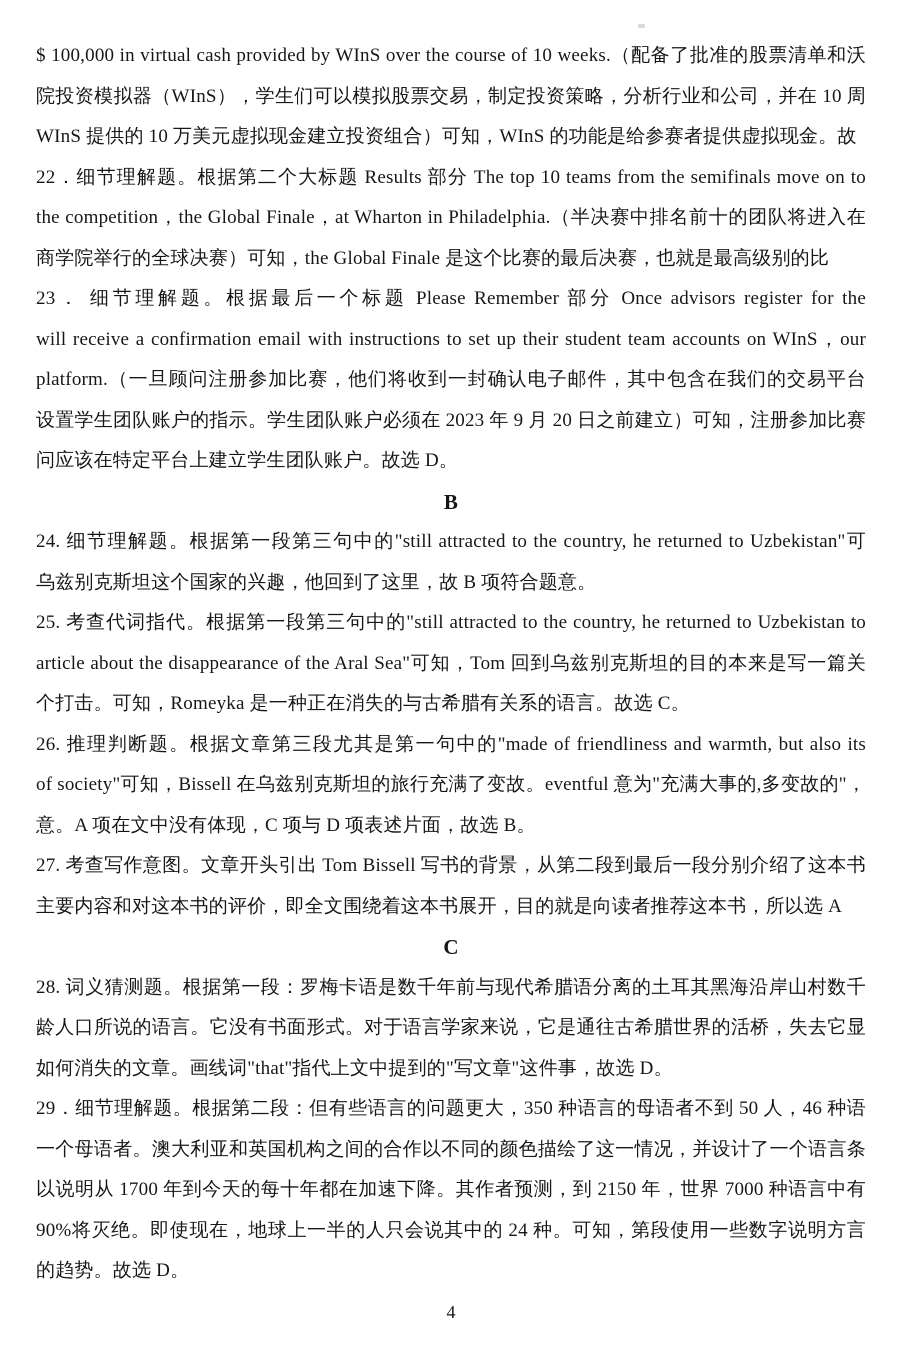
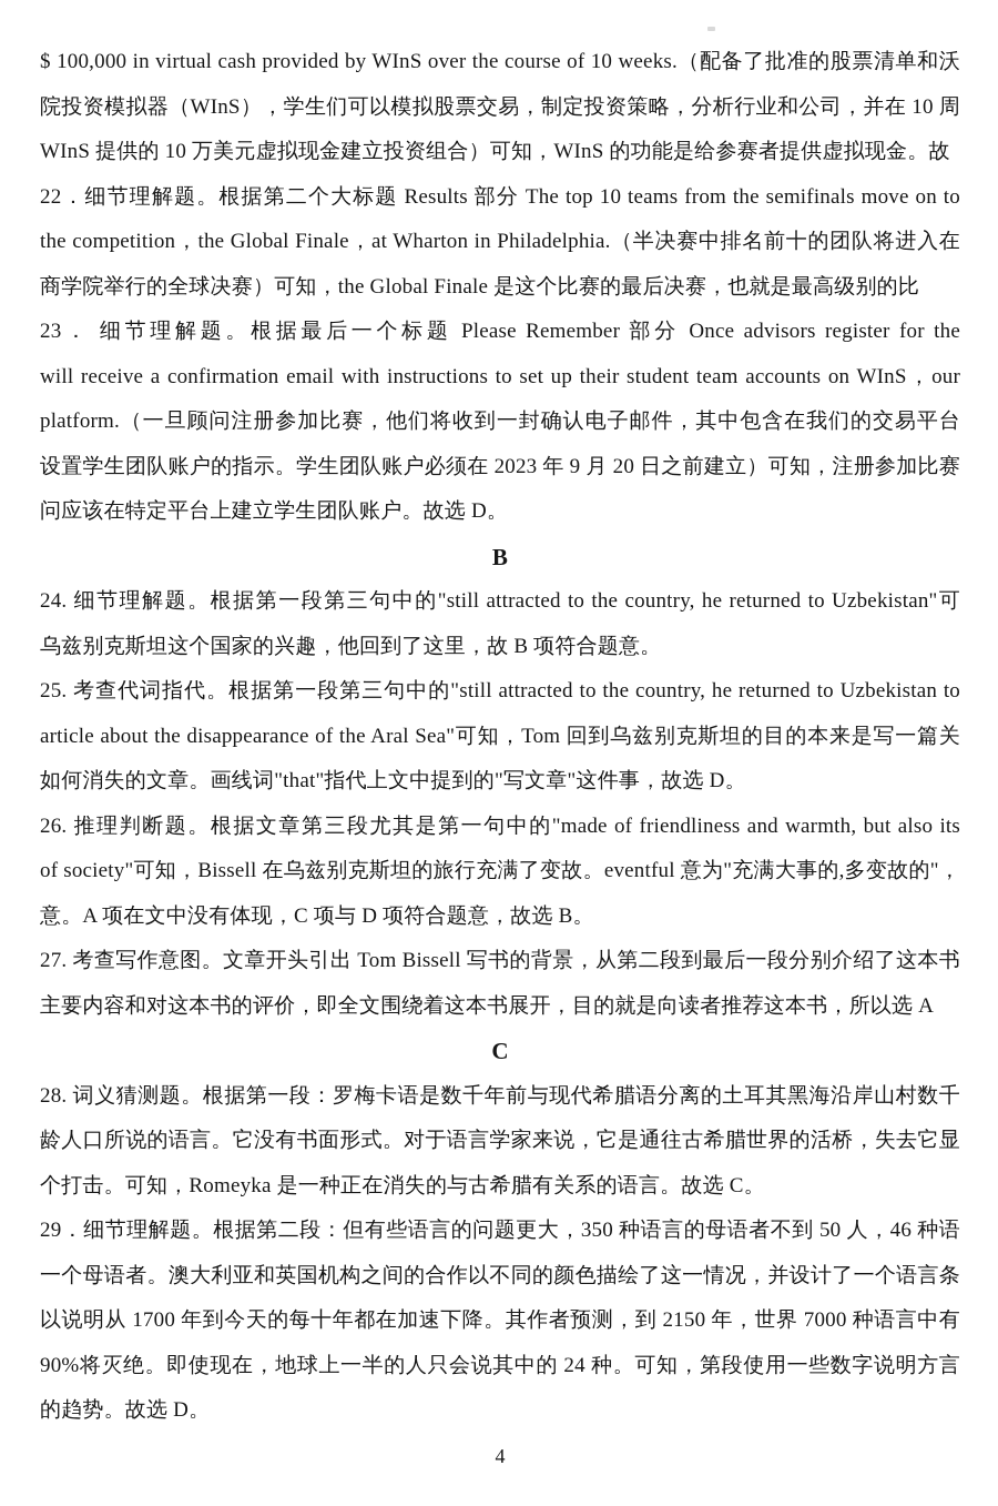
  $ 100,000 in virtual cash provided by WInS over the course of 10 weeks.（配备了批准的股票清单和沃
  院投资模拟器（WInS），学生们可以模拟股票交易，制定投资策略，分析行业和公司，并在 10 周
  WInS 提供的 10 万美元虚拟现金建立投资组合）可知，WInS 的功能是给参赛者提供虚拟现金。故
  22．细节理解题。根据第二个大标题 Results 部分 The top 10 teams from the semifinals move on to
  the competition，the Global Finale，at Wharton in Philadelphia.（半决赛中排名前十的团队将进入在
  商学院举行的全球决赛）可知，the Global Finale 是这个比赛的最后决赛，也就是最高级别的比
  23． 细节理解题。根据最后一个标题 Please Remember 部分 Once advisors register for the
  will receive a confirmation email with instructions to set up their student team accounts on WInS，our
  platform.（一旦顾问注册参加比赛，他们将收到一封确认电子邮件，其中包含在我们的交易平台
  设置学生团队账户的指示。学生团队账户必须在 2023 年 9 月 20 日之前建立）可知，注册参加比赛
  问应该在特定平台上建立学生团队账户。故选 D。
  B
  24. 细节理解题。根据第一段第三句中的"still attracted to the country, he returned to Uzbekistan"可
  乌兹别克斯坦这个国家的兴趣，他回到了这里，故 B 项符合题意。
  25. 考查代词指代。根据第一段第三句中的"still attracted to the country, he returned to Uzbekistan to
  article about the disappearance of the Aral Sea"可知，Tom 回到乌兹别克斯坦的目的本来是写一篇关
- 个打击。可知，Romeyka 是一种正在消失的与古希腊有关系的语言。故选 C。
+ 如何消失的文章。画线词"that"指代上文中提到的"写文章"这件事，故选 D。
  26. 推理判断题。根据文章第三段尤其是第一句中的"made of friendliness and warmth, but also its
  of society"可知，Bissell 在乌兹别克斯坦的旅行充满了变故。eventful 意为"充满大事的,多变故的"，
- 意。A 项在文中没有体现，C 项与 D 项表述片面，故选 B。
+ 意。A 项在文中没有体现，C 项与 D 项符合题意，故选 B。
  27. 考查写作意图。文章开头引出 Tom Bissell 写书的背景，从第二段到最后一段分别介绍了这本书
  主要内容和对这本书的评价，即全文围绕着这本书展开，目的就是向读者推荐这本书，所以选 A
  C
  28. 词义猜测题。根据第一段：罗梅卡语是数千年前与现代希腊语分离的土耳其黑海沿岸山村数千
  龄人口所说的语言。它没有书面形式。对于语言学家来说，它是通往古希腊世界的活桥，失去它显
- 如何消失的文章。画线词"that"指代上文中提到的"写文章"这件事，故选 D。
+ 个打击。可知，Romeyka 是一种正在消失的与古希腊有关系的语言。故选 C。
  29．细节理解题。根据第二段：但有些语言的问题更大，350 种语言的母语者不到 50 人，46 种语
  一个母语者。澳大利亚和英国机构之间的合作以不同的颜色描绘了这一情况，并设计了一个语言条
  以说明从 1700 年到今天的每十年都在加速下降。其作者预测，到 2150 年，世界 7000 种语言中有
  90%将灭绝。即使现在，地球上一半的人只会说其中的 24 种。可知，第段使用一些数字说明方言
  的趋势。故选 D。
  4
